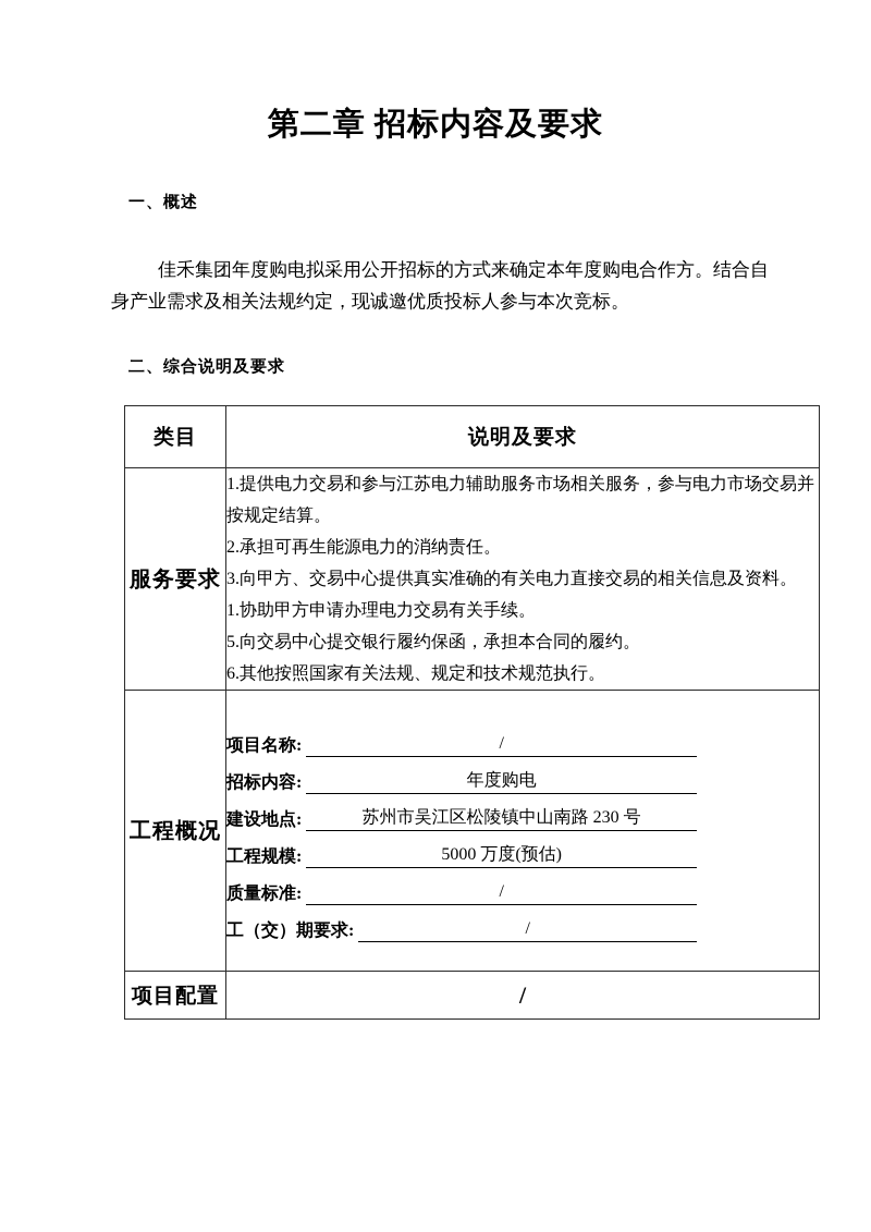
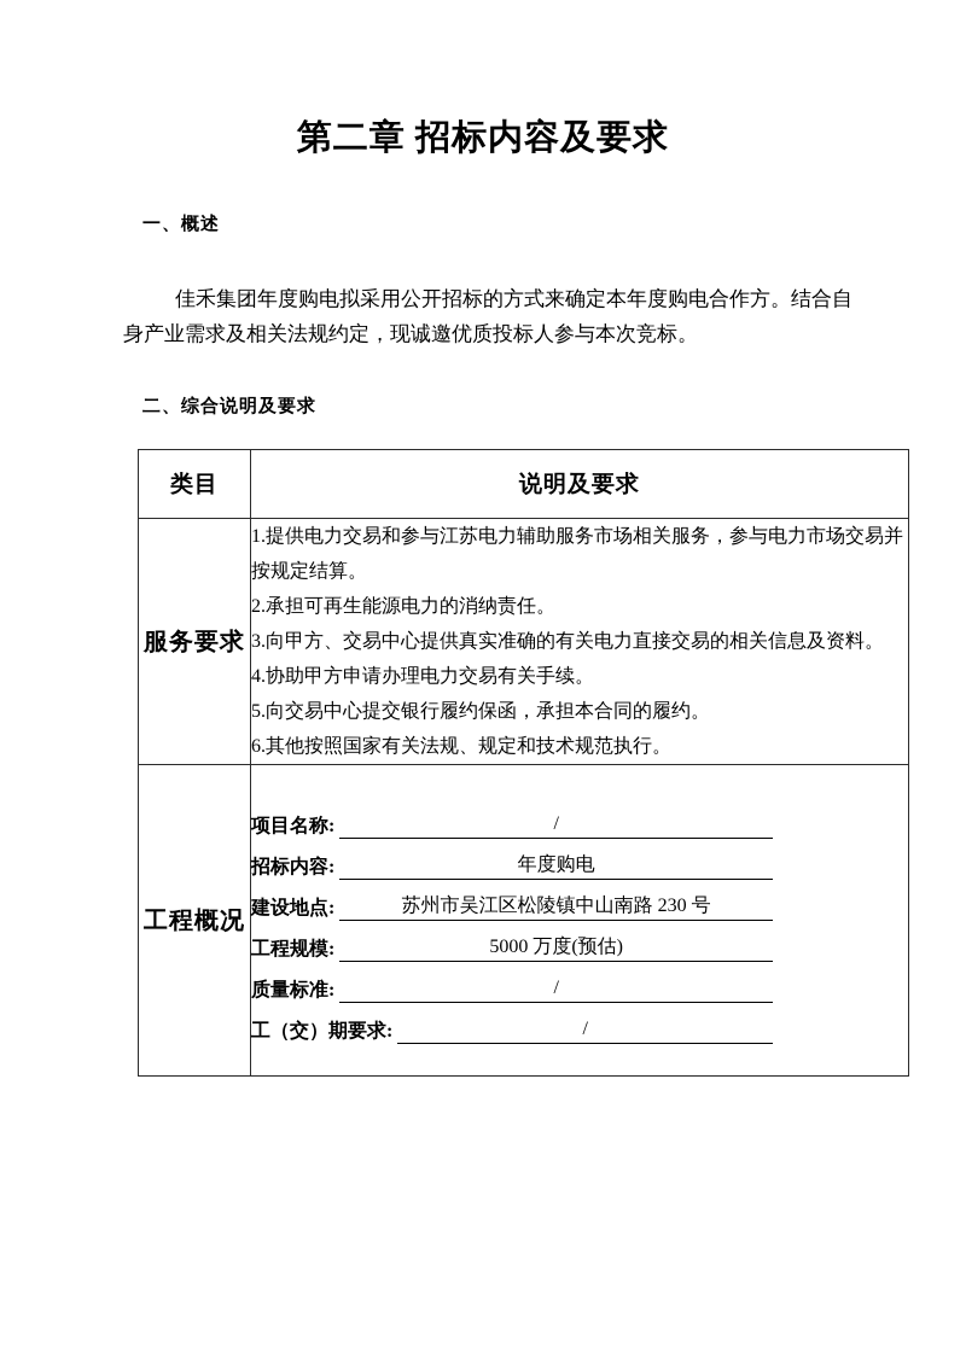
  第二章 招标内容及要求
  一、概述
  佳禾集团年度购电拟采用公开招标的方式来确定本年度购电合作方。结合自
  身产业需求及相关法规约定，现诚邀优质投标人参与本次竞标。
  二、综合说明及要求
  类目	说明及要求
- 服务要求	1.提供电力交易和参与江苏电力辅助服务市场相关服务，参与电力市场交易并按规定结算。 2.承担可再生能源电力的消纳责任。 3.向甲方、交易中心提供真实准确的有关电力直接交易的相关信息及资料。 1.协助甲方申请办理电力交易有关手续。 5.向交易中心提交银行履约保函，承担本合同的履约。 6.其他按照国家有关法规、规定和技术规范执行。
+ 服务要求	1.提供电力交易和参与江苏电力辅助服务市场相关服务，参与电力市场交易并按规定结算。 2.承担可再生能源电力的消纳责任。 3.向甲方、交易中心提供真实准确的有关电力直接交易的相关信息及资料。 4.协助甲方申请办理电力交易有关手续。 5.向交易中心提交银行履约保函，承担本合同的履约。 6.其他按照国家有关法规、规定和技术规范执行。
  工程概况	项目名称: / 招标内容: 年度购电 建设地点: 苏州市吴江区松陵镇中山南路 230 号 工程规模: 5000 万度(预估) 质量标准: / 工（交）期要求: /
- 项目配置	/
